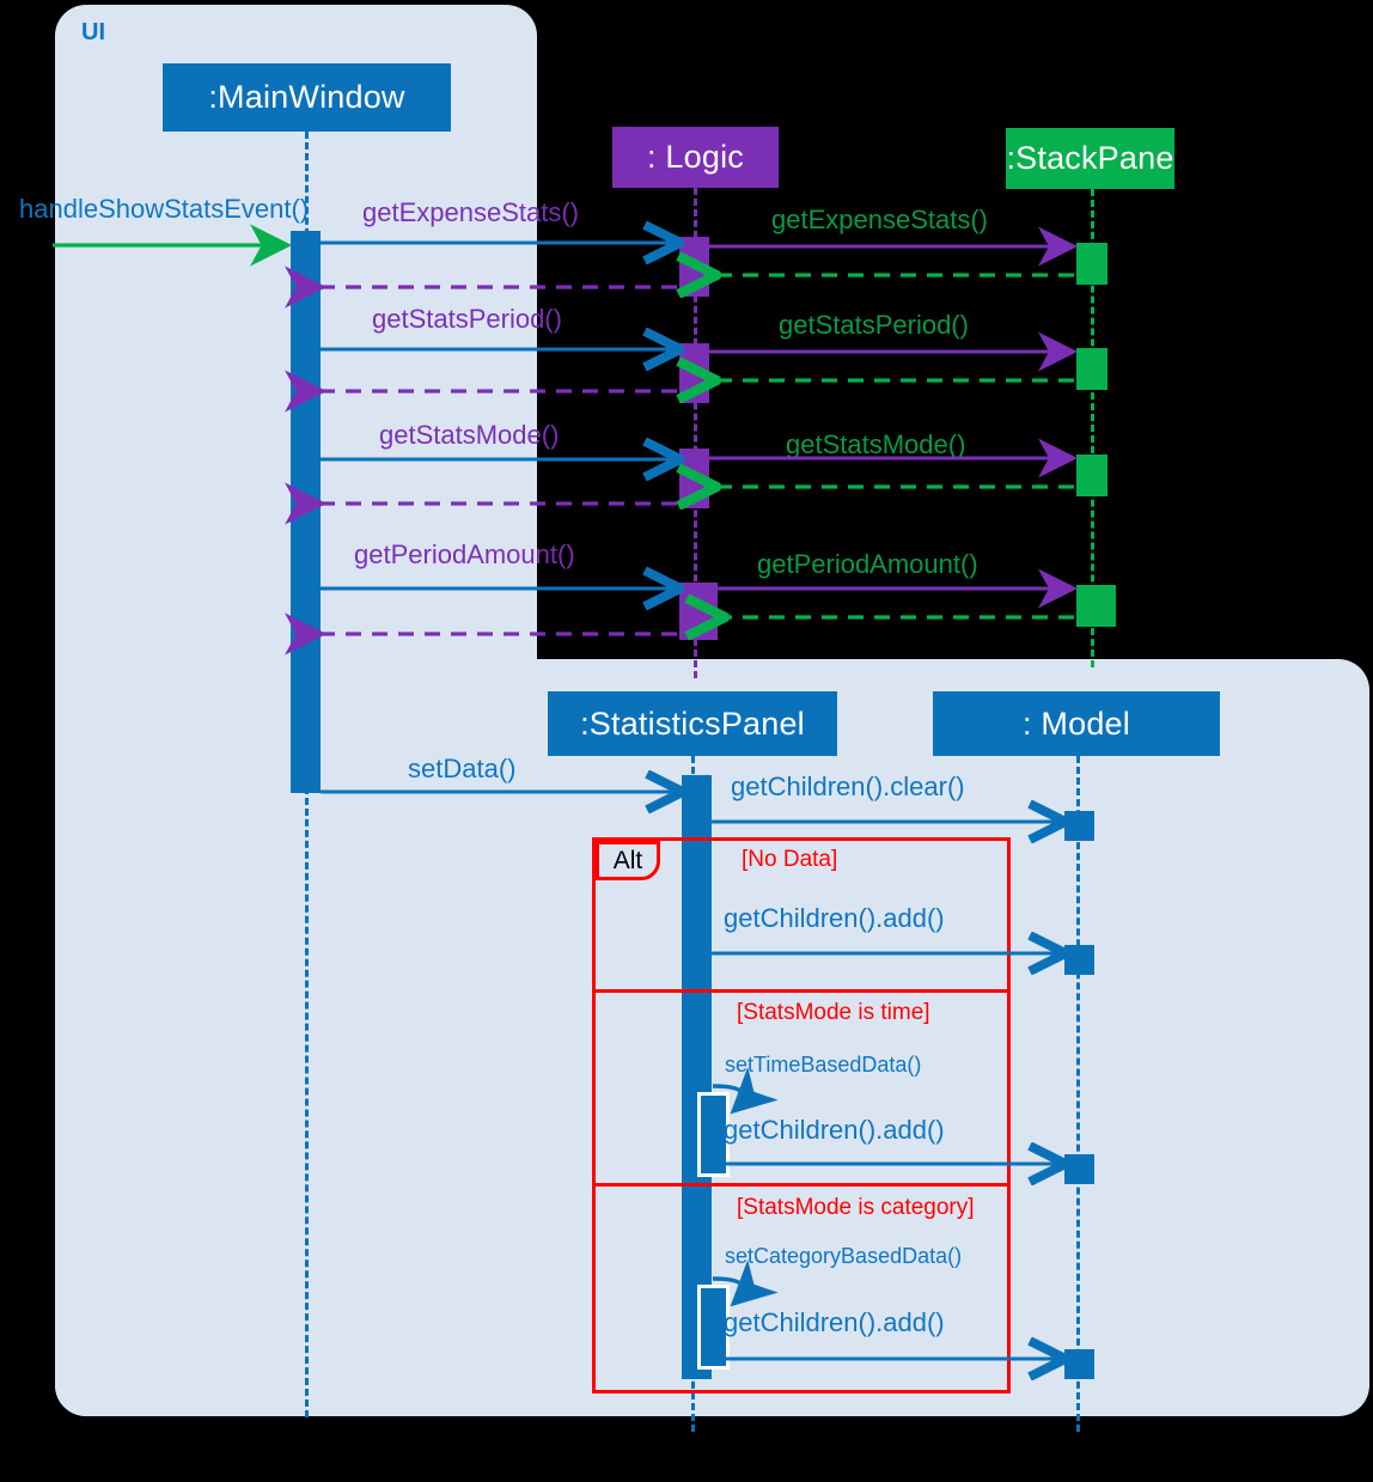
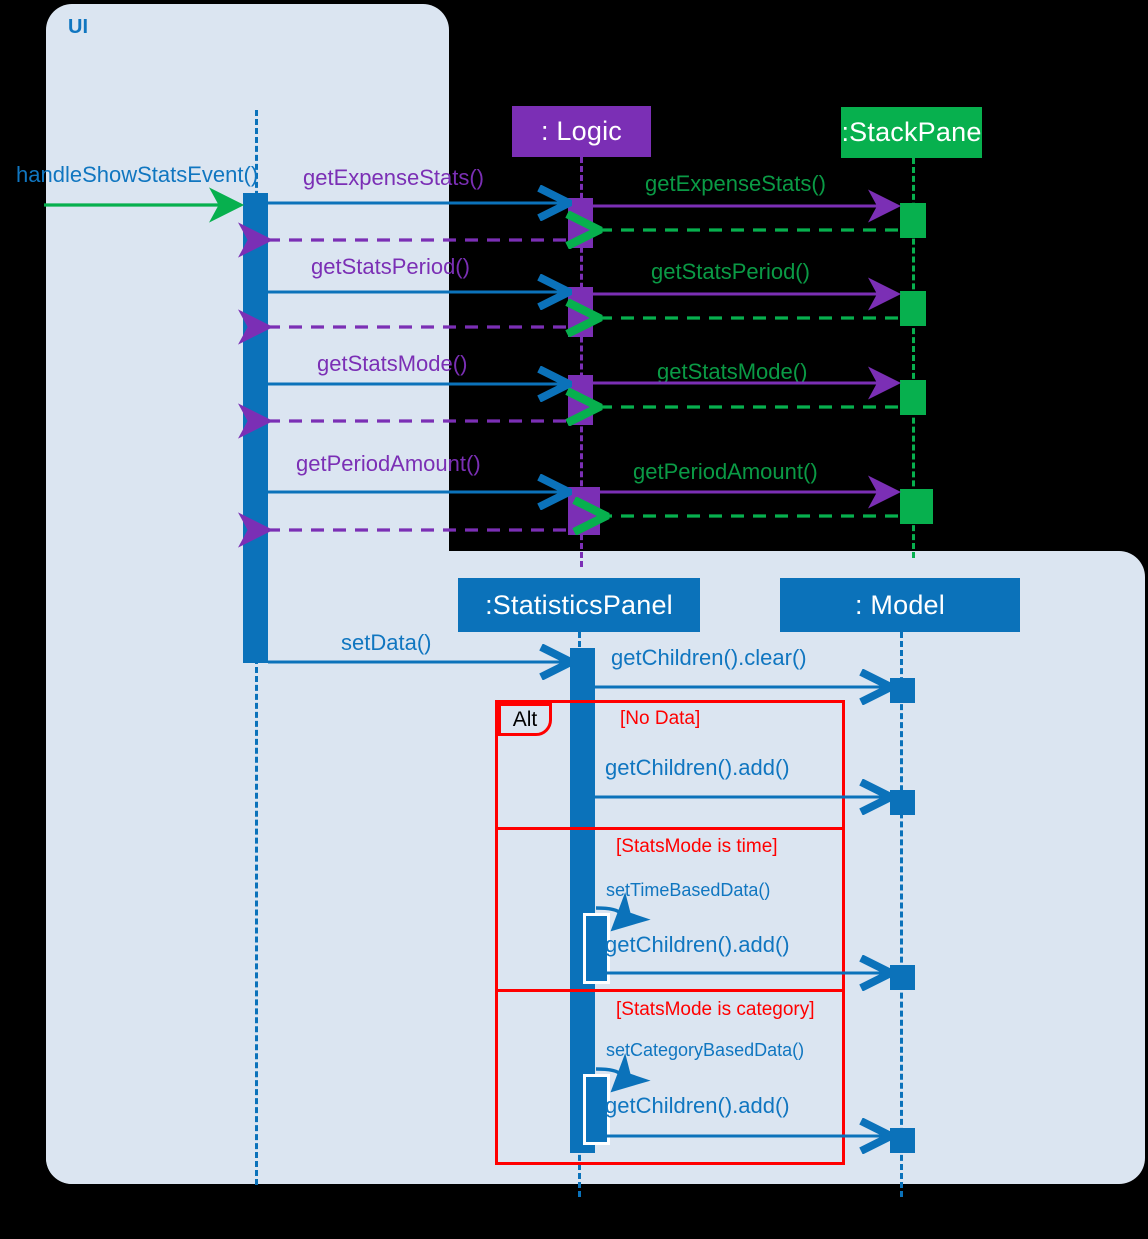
  UI
- :MainWindow
  : Logic
  :StackPane
  :StatisticsPanel
  : Model
  Alt
  [No Data]
  [StatsMode is time]
  [StatsMode is category]
  handleShowStatsEvent()
  getExpenseStats()
  getExpenseStats()
  getStatsPeriod()
  getStatsPeriod()
  getStatsMode()
  getStatsMode()
  getPeriodAmount()
  getPeriodAmount()
  setData()
  getChildren().clear()
  getChildren().add()
  setTimeBasedData()
  getChildren().add()
  setCategoryBasedData()
  getChildren().add()
